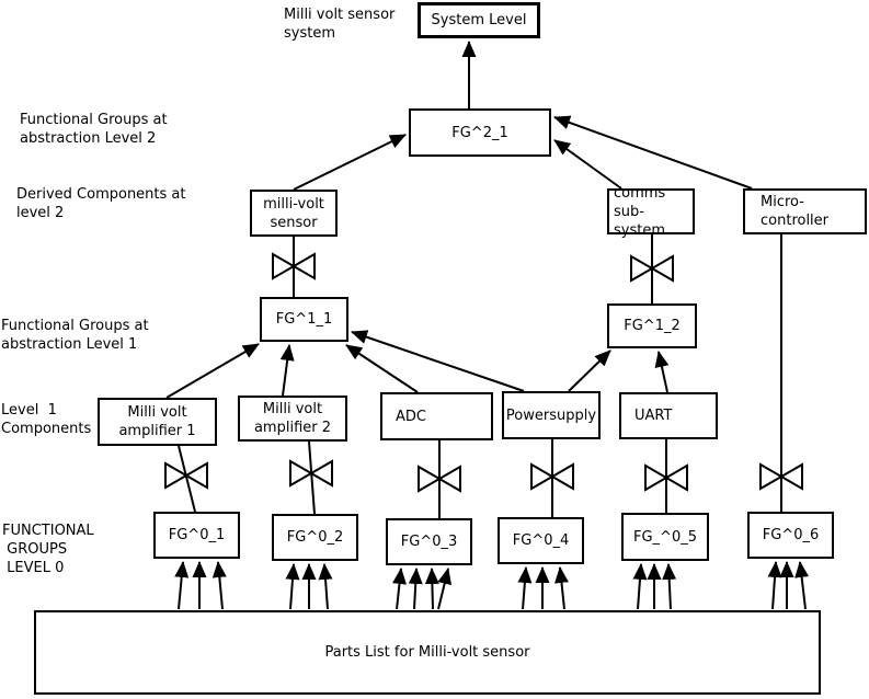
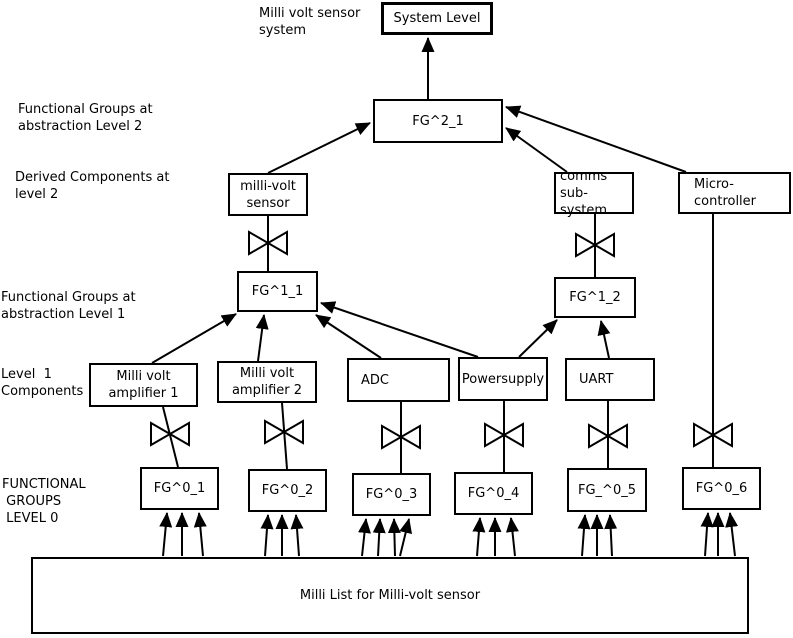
  Milli volt sensor
  system
  Functional Groups at
  abstraction Level 2
  Derived Components at
  level 2
  Functional Groups at
  abstraction Level 1
  Level 1
  Components
  FUNCTIONAL
  GROUPS
  LEVEL 0
  System Level
  FG^2_1
  milli-volt
  sensor
  comms
  sub-system
  Micro-
  controller
  FG^1_1
  FG^1_2
  Milli volt
  amplifier 1
  Milli volt
  amplifier 2
  ADC
  Powersupply
  UART
  FG^0_1
  FG^0_2
  FG^0_3
  FG^0_4
  FG_^0_5
  FG^0_6
- Parts List for Milli-volt sensor
+ Milli List for Milli-volt sensor
